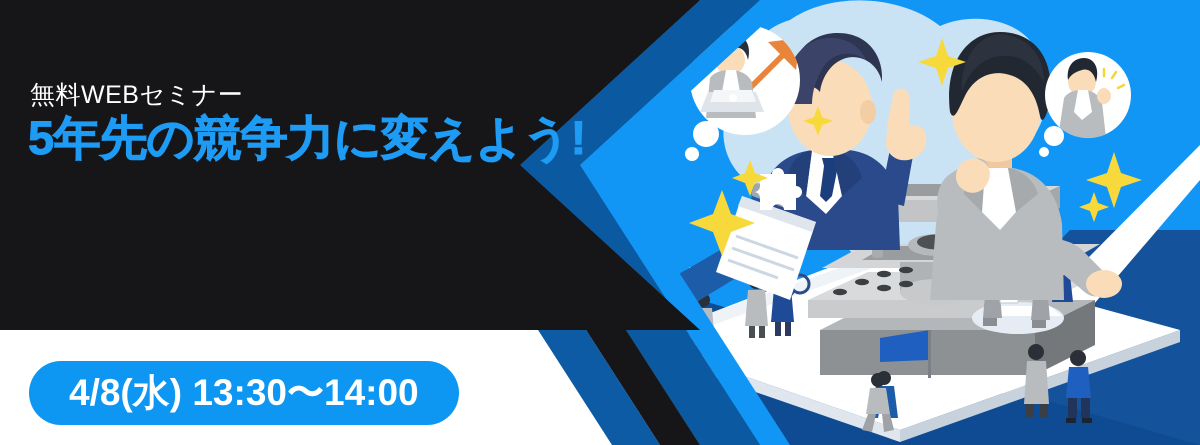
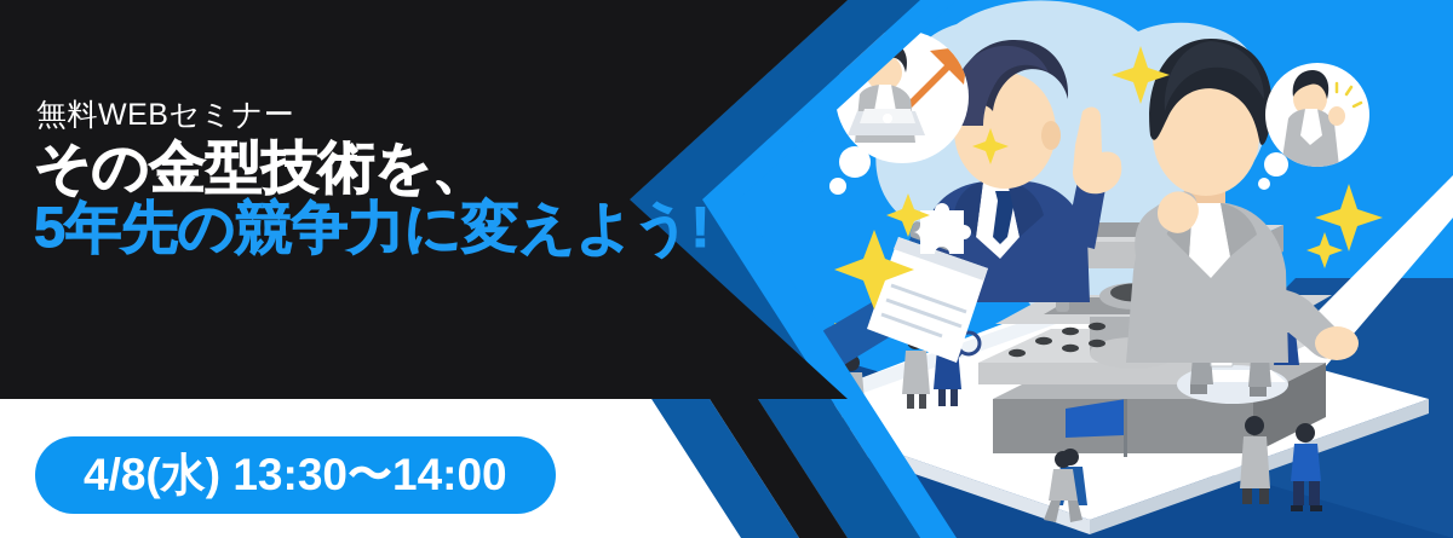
  無料WEBセミナー
+ その金型技術を、
  5年先の競争力に変えよう!
  4/8(水) 13:30〜14:00
